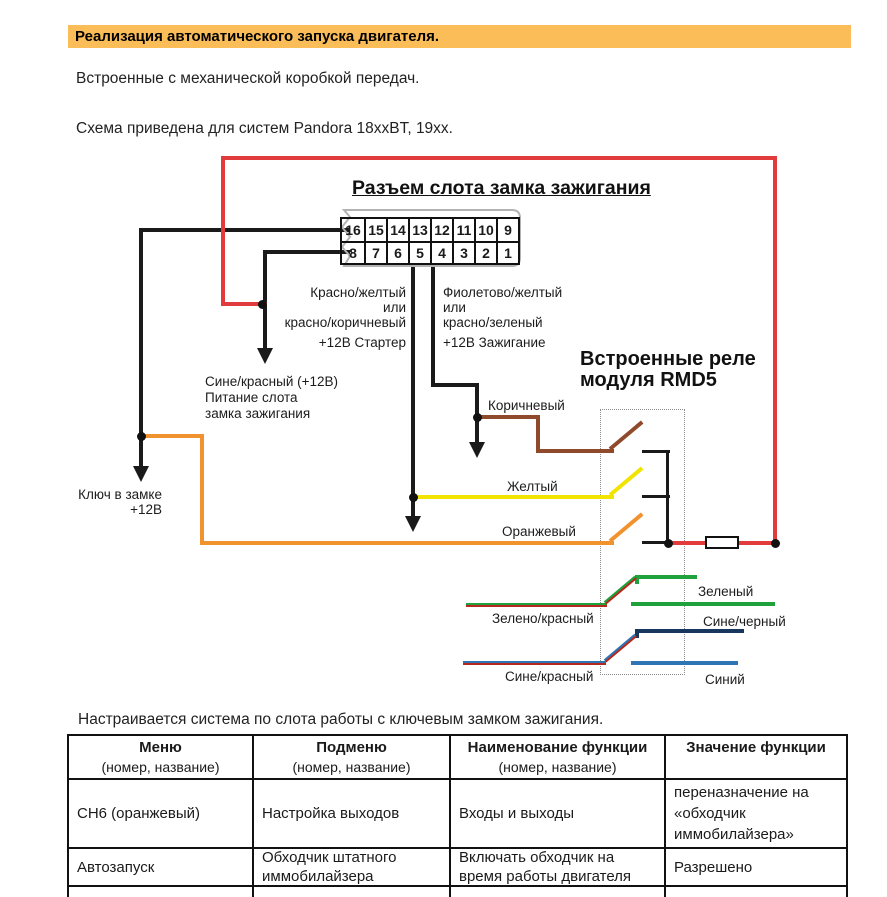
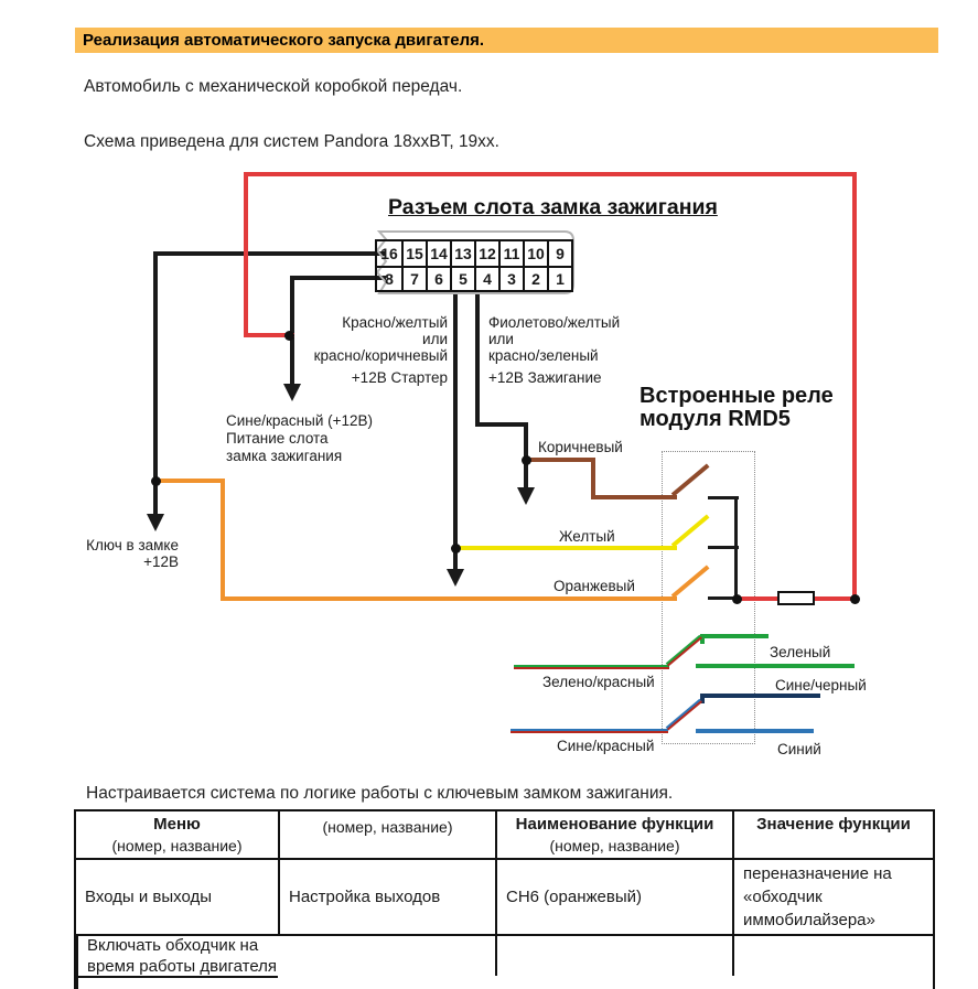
  Реализация автоматического запуска двигателя.
- Встроенные с механической коробкой передач.
+ Автомобиль с механической коробкой передач.
  Схема приведена для систем Pandora 18ххBT, 19хх.
  Разъем слота замка зажигания
  Встроенные реле
  модуля RMD5
  16
  15
  14
  13
  12
  11
  10
  9
  8
  7
  6
  5
  4
  3
  2
  1
  Красно/желтый
  или
  красно/коричневый
  +12В Стартер
  Фиолетово/желтый
  или
  красно/зеленый
  +12В Зажигание
  Сине/красный (+12В)
  Питание слота
  замка зажигания
  Ключ в замке
  +12В
  Коричневый
  Желтый
  Оранжевый
  Зелено/красный
  Сине/красный
  Зеленый
  Сине/черный
  Синий
- Настраивается система по слота работы с ключевым замком зажигания.
+ Настраивается система по логике работы с ключевым замком зажигания.
  Меню
  (номер, название)
- Подменю
  (номер, название)
  Наименование функции
  (номер, название)
  Значение функции
- CH6 (оранжевый)
+ Входы и выходы
  Настройка выходов
- Входы и выходы
+ CH6 (оранжевый)
  переназначение на
  «обходчик
  иммобилайзера»
- Автозапуск
- Обходчик штатного
- иммобилайзера
  Включать обходчик на
  время работы двигателя
- Разрешено
